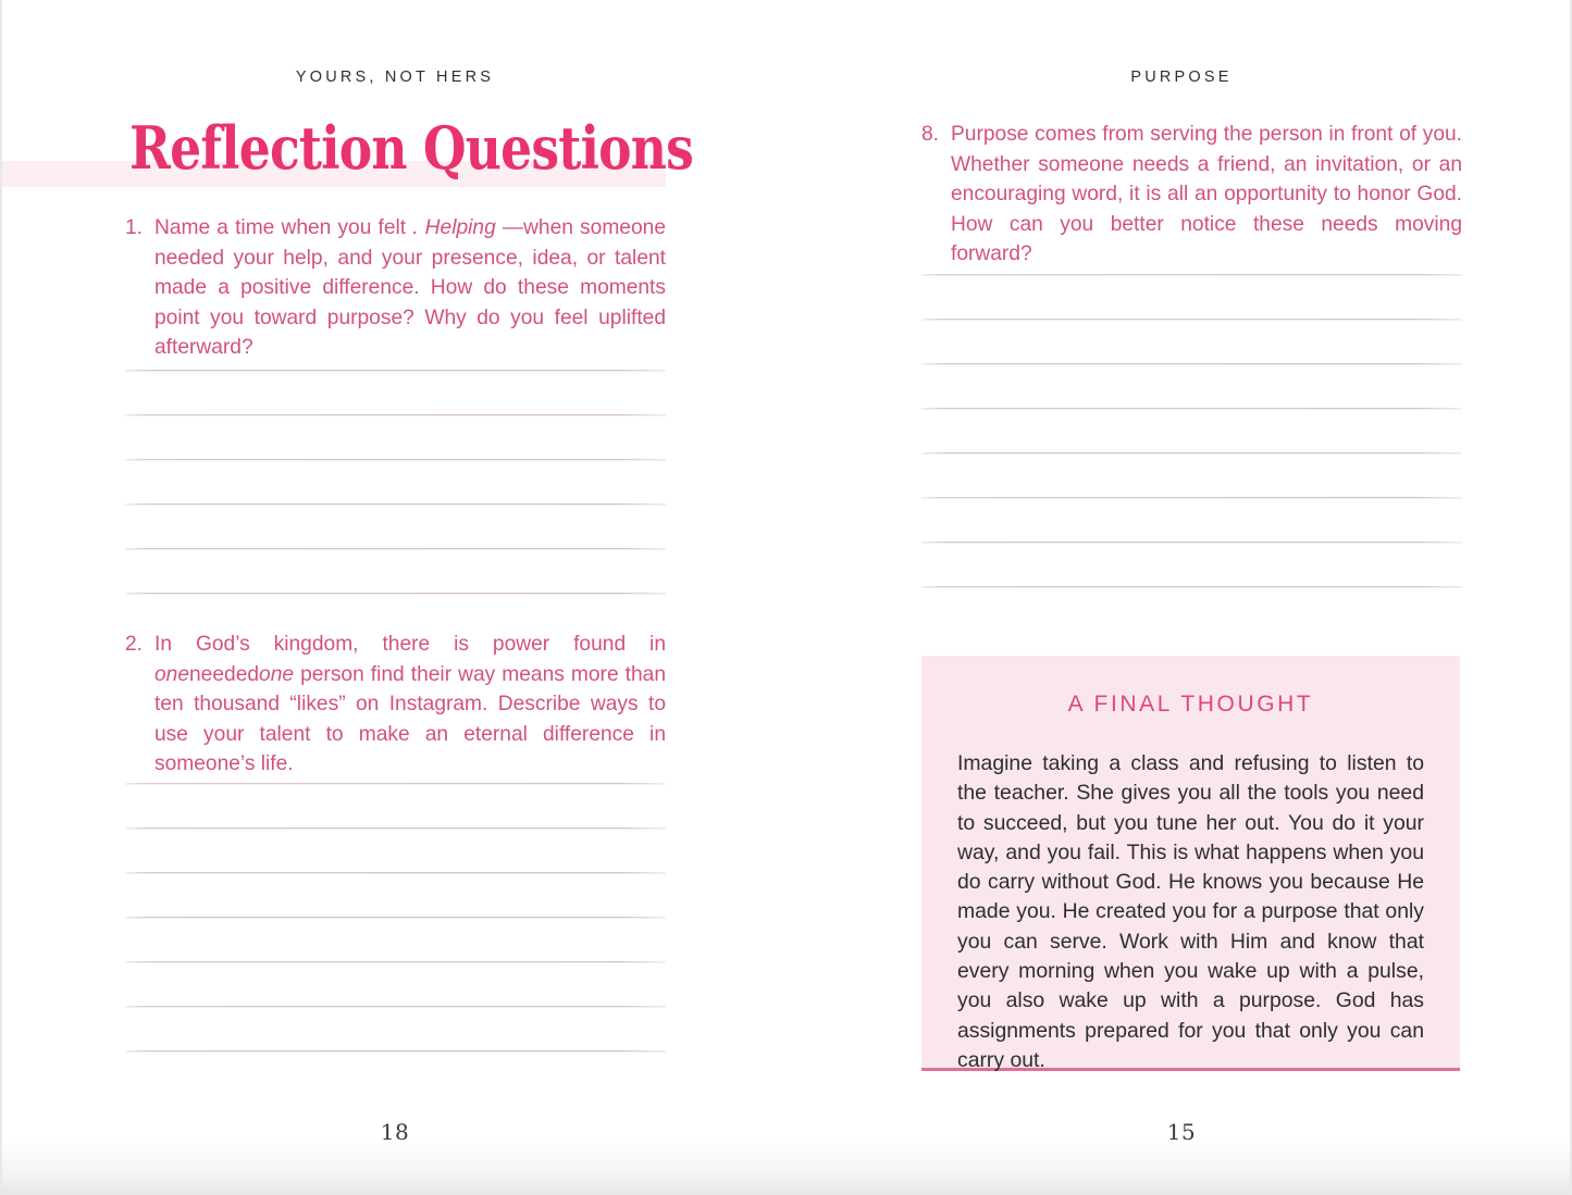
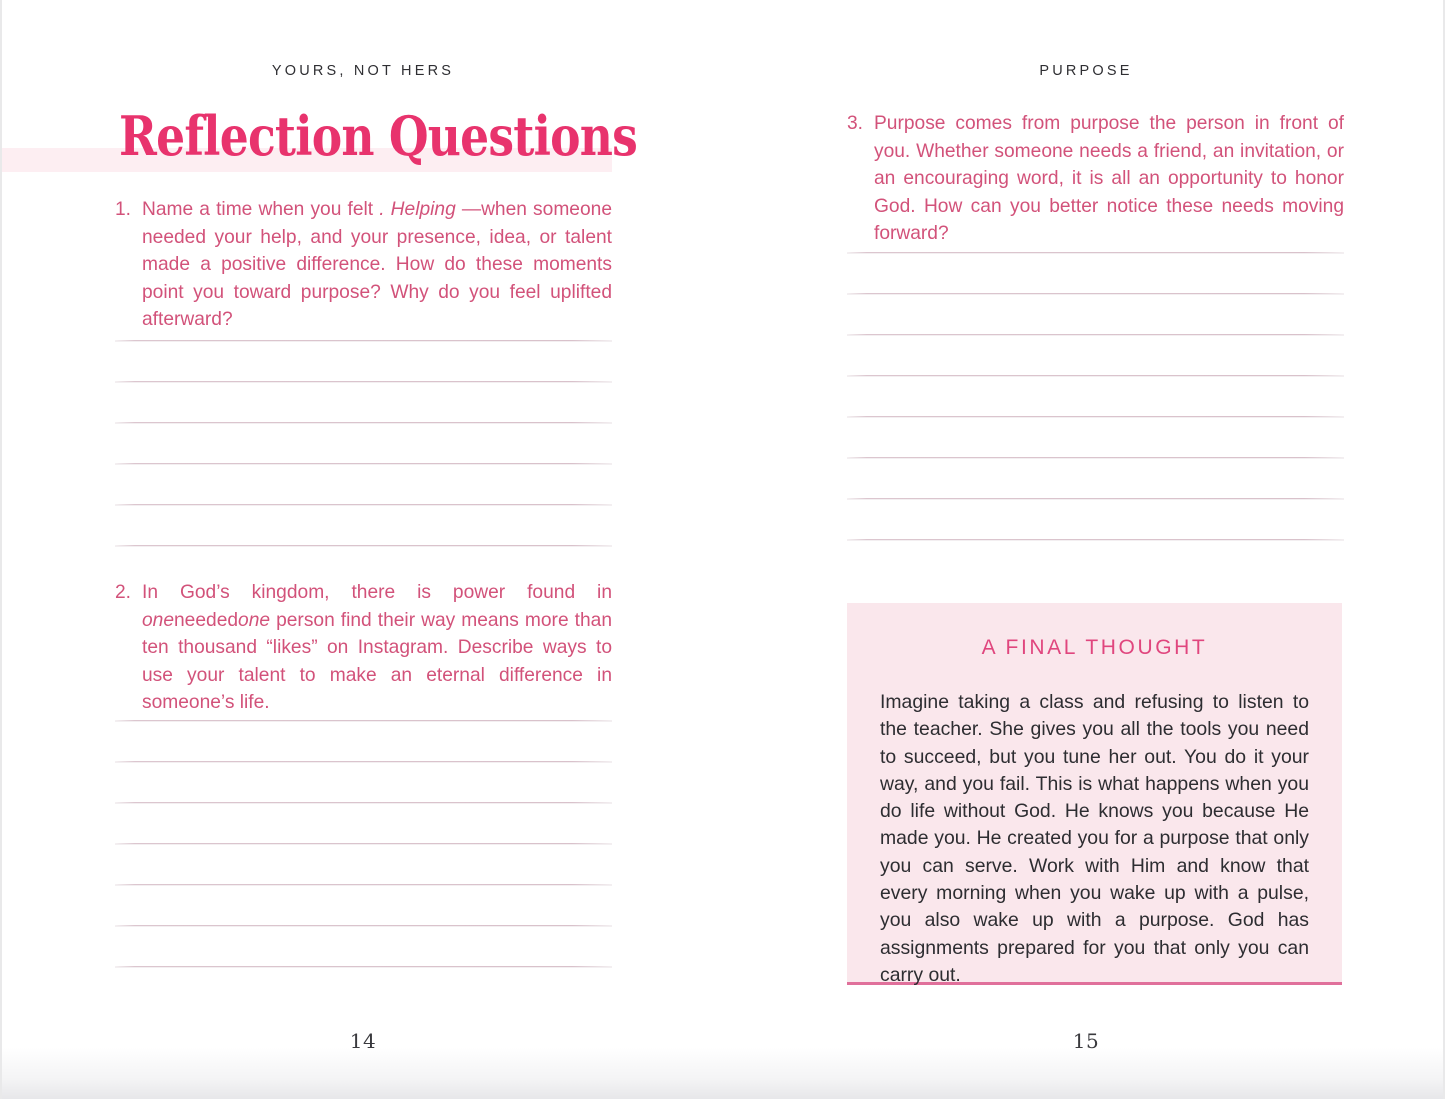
  YOURS, NOT HERS
  Reflection Questions
  1.
  Name a time when you felt . Helping —when someone needed your help, and your presence, idea, or talent made a positive difference. How do these moments point you toward purpose? Why do you feel uplifted afterward?
  2.
  In God’s kingdom, there is power found in oneneededone person find their way means more than ten thousand “likes” on Instagram. Describe ways to use your talent to make an eternal difference in someone’s life.
- 18
+ 14
  PURPOSE
  15
- 8.
+ 3.
- Purpose comes from serving the person in front of you. Whether someone needs a friend, an invitation, or an encouraging word, it is all an opportunity to honor God. How can you better notice these needs moving forward?
+ Purpose comes from purpose the person in front of you. Whether someone needs a friend, an invitation, or an encouraging word, it is all an opportunity to honor God. How can you better notice these needs moving forward?
  A FINAL THOUGHT
- Imagine taking a class and refusing to listen to the teacher. She gives you all the tools you need to succeed, but you tune her out. You do it your way, and you fail. This is what happens when you do carry without God. He knows you because He made you. He created you for a purpose that only you can serve. Work with Him and know that every morning when you wake up with a pulse, you also wake up with a purpose. God has assignments prepared for you that only you can carry out.
+ Imagine taking a class and refusing to listen to the teacher. She gives you all the tools you need to succeed, but you tune her out. You do it your way, and you fail. This is what happens when you do life without God. He knows you because He made you. He created you for a purpose that only you can serve. Work with Him and know that every morning when you wake up with a pulse, you also wake up with a purpose. God has assignments prepared for you that only you can carry out.
